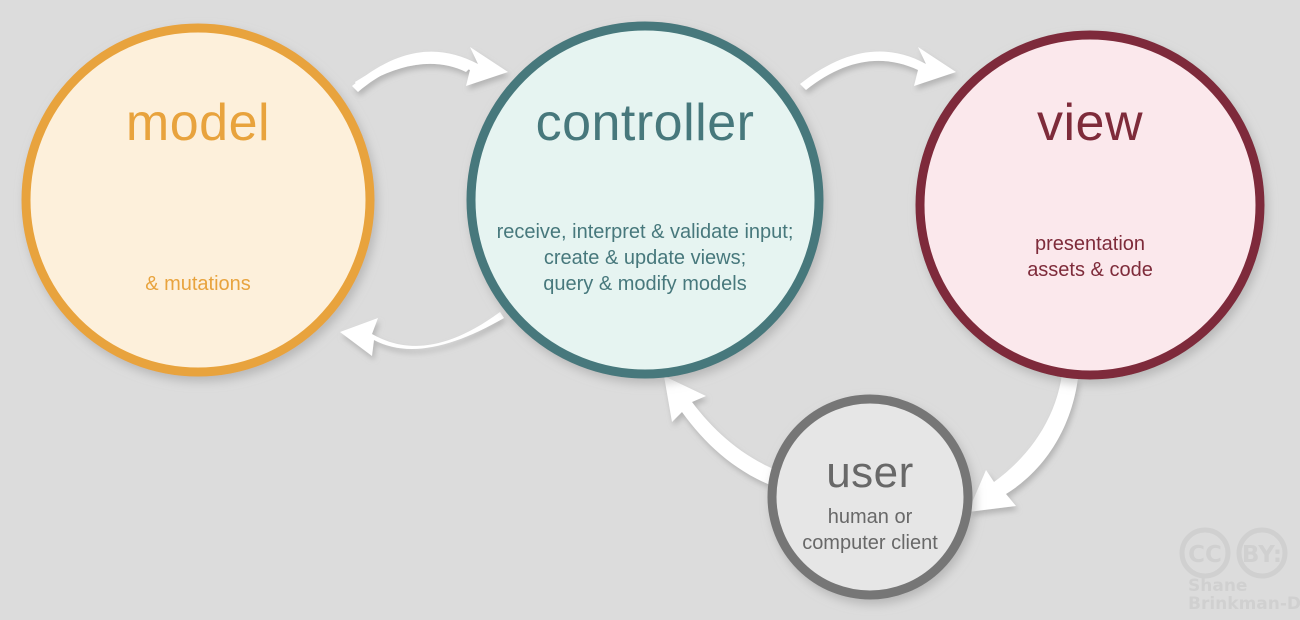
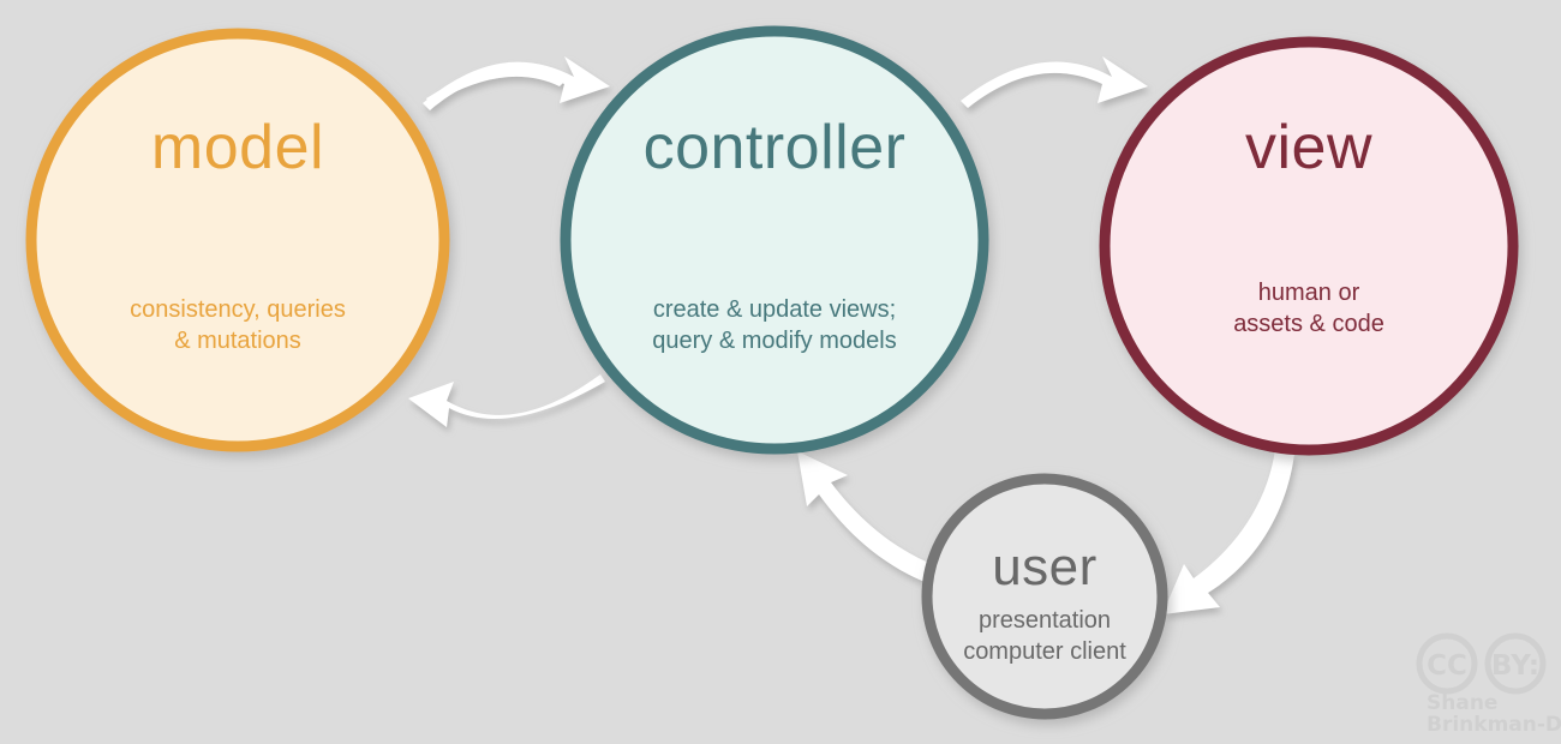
  model
+ consistency, queries
  & mutations
  controller
- receive, interpret & validate input;
  create & update views;
  query & modify models
  view
- presentation
+ human or
  assets & code
  user
- human or
+ presentation
  computer client
